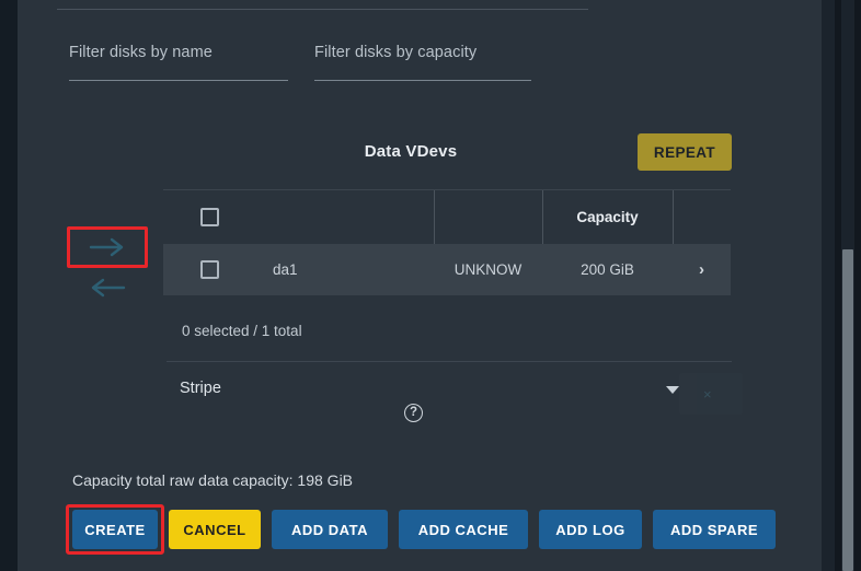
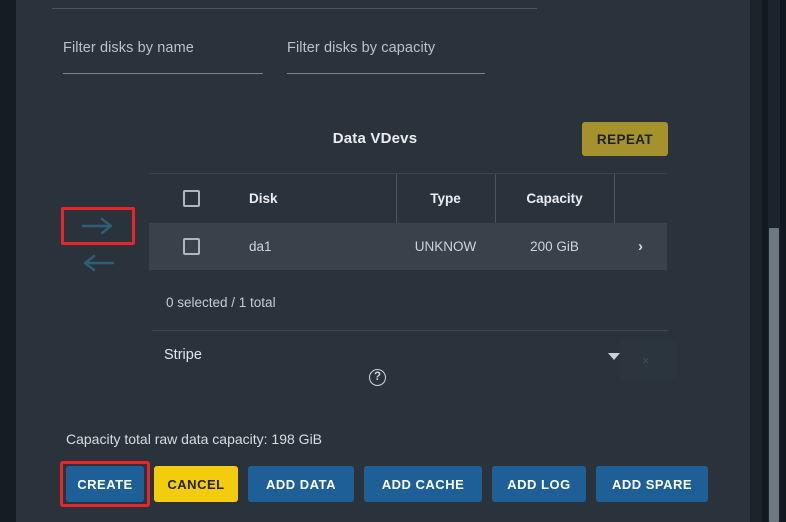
  Filter disks by name
  Filter disks by capacity
  Data VDevs
  REPEAT
+ Disk
+ Type
  Capacity
  da1
  UNKNOW
  200 GiB
  ›
  0 selected / 1 total
  ×
  Stripe
  ?
  Capacity total raw data capacity: 198 GiB
  CREATE
  CANCEL
  ADD DATA
  ADD CACHE
  ADD LOG
  ADD SPARE
